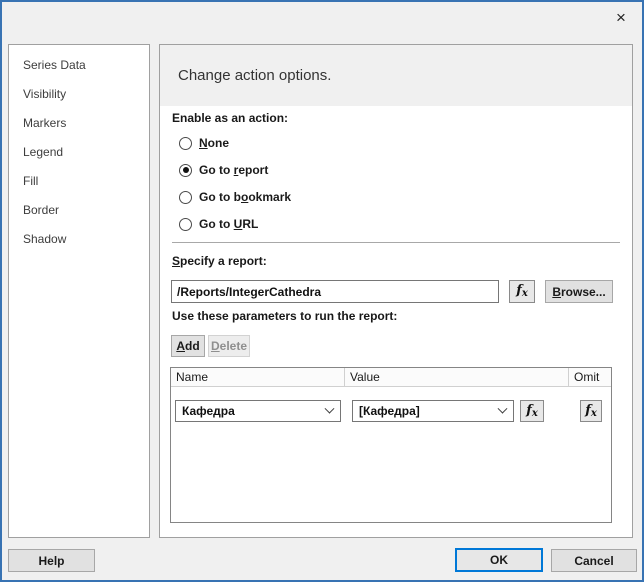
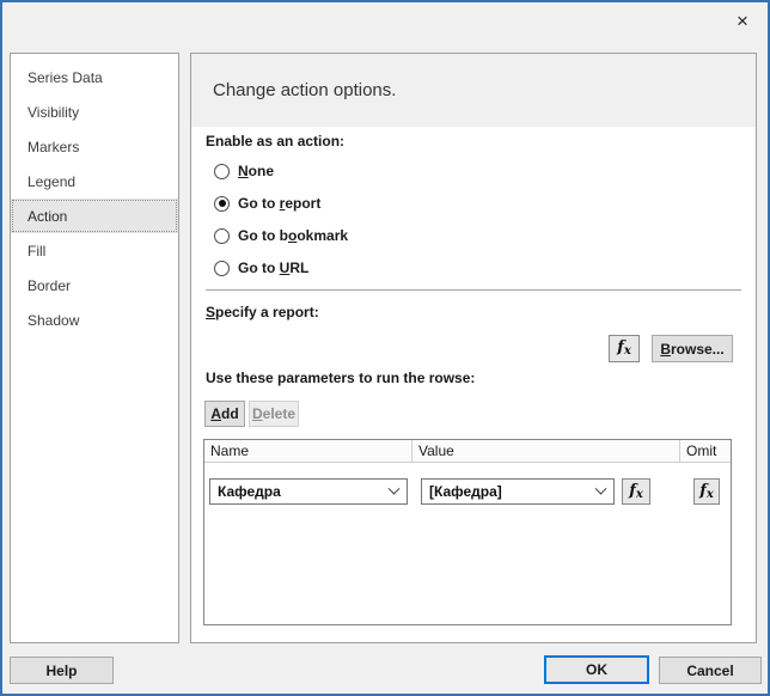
  ×
  Series Data
  Visibility
  Markers
  Legend
+ Action
  Fill
  Border
  Shadow
  Change action options.
  Enable as an action:
  None
  Go to report
  Go to bookmark
  Go to URL
  Specify a report:
- /Reports/IntegerCathedra
  fx
  Browse...
- Use these parameters to run the report:
+ Use these parameters to run the rowse:
  Add
  Delete
  Name
  Value
  Omit
  Кафедра
  [Кафедра]
  fx
  fx
  Help
  OK
  Cancel
